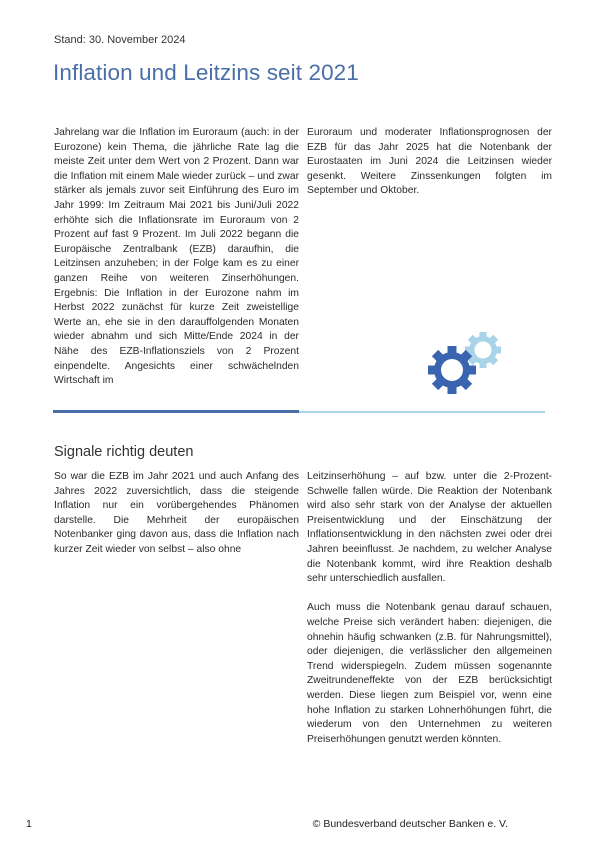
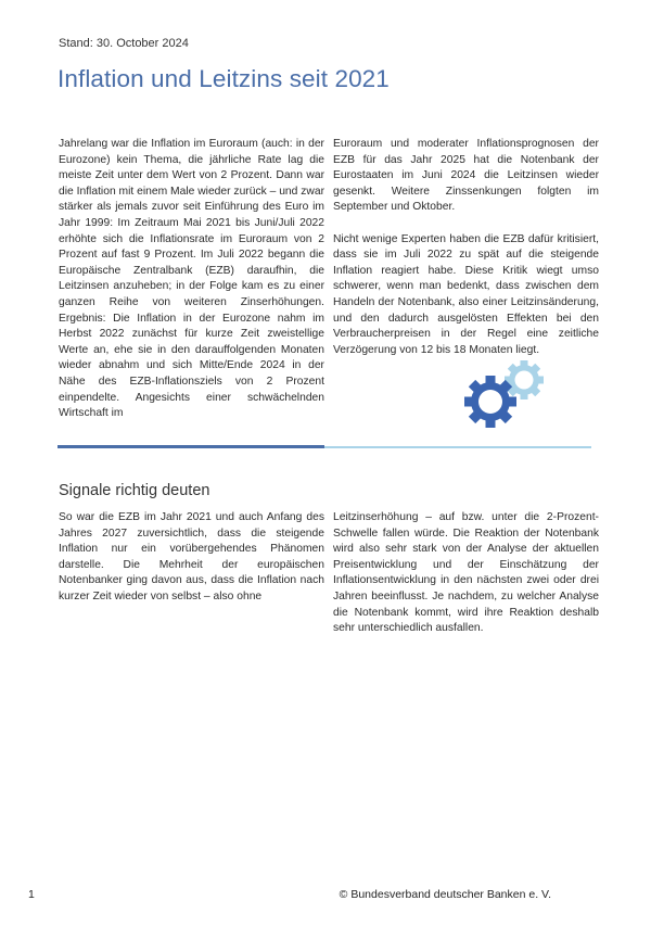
- Stand: 30. November 2024
+ Stand: 30. October 2024
  Inflation und Leitzins seit 2021
  Jahrelang war die Inflation im Euroraum (auch: in der Eurozone) kein Thema, die jährliche Rate lag die meiste Zeit unter dem Wert von 2 Prozent. Dann war die Inflation mit einem Male wieder zurück – und zwar stärker als jemals zuvor seit Einführung des Euro im Jahr 1999: Im Zeitraum Mai 2021 bis Juni/Juli 2022 erhöhte sich die Inflationsrate im Euroraum von 2 Prozent auf fast 9 Prozent. Im Juli 2022 begann die Europäische Zentralbank (EZB) daraufhin, die Leitzinsen an­zuheben; in der Folge kam es zu einer ganzen Reihe von weiteren Zinserhöhungen. Ergebnis: Die Inflation in der Eurozone nahm im Herbst 2022 zunächst für kurze Zeit zweistellige Werte an, ehe sie in den darauffolgenden Monaten wieder abnahm und sich Mitte/Ende 2024 in der Nähe des EZB-Inflationsziels von 2 Prozent einpendelte. Angesichts einer schwächelnden Wirtschaft im
  Euroraum und moderater Inflationsprognosen der EZB für das Jahr 2025 hat die Notenbank der Eurostaaten im Juni 2024 die Leitzinsen wieder gesenkt. Weitere Zinssenkungen folgten im September und Oktober.
+ Nicht wenige Experten haben die EZB dafür kritisiert, dass sie im Juli 2022 zu spät auf die steigende Inflation reagiert habe. Diese Kritik wiegt umso schwerer, wenn man bedenkt, dass zwischen dem Handeln der Notenbank, also einer Leitzinsänderung, und den dadurch ausgelösten Effekten bei den Verbraucherpreisen in der Regel eine zeitliche Verzögerung von 12 bis 18 Monaten liegt.
  Signale richtig deuten
- So war die EZB im Jahr 2021 und auch Anfang des Jahres 2022 zuversichtlich, dass die steigende Inflation nur ein vorübergehendes Phänomen darstelle. Die Mehrheit der europäischen Notenbanker ging davon aus, dass die Inflation nach kurzer Zeit wieder von selbst – also ohne
+ So war die EZB im Jahr 2021 und auch Anfang des Jahres 2027 zuversichtlich, dass die steigende Inflation nur ein vorübergehendes Phänomen darstelle. Die Mehrheit der europäischen Notenbanker ging davon aus, dass die Inflation nach kurzer Zeit wieder von selbst – also ohne
  Leitzinserhöhung – auf bzw. unter die 2-Prozent-Schwelle fallen würde. Die Reaktion der Notenbank wird also sehr stark von der Analyse der aktuellen Preisentwicklung und der Einschätzung der Inflationsentwicklung in den nächsten zwei oder drei Jahren beeinflusst. Je nachdem, zu welcher Analyse die Notenbank kommt, wird ihre Reaktion deshalb sehr unterschiedlich ausfallen.
- Auch muss die Notenbank genau darauf schauen, welche Preise sich verändert haben: diejenigen, die ohnehin häufig schwanken (z.B. für Nahrungsmittel), oder diejenigen, die verlässlicher den allgemeinen Trend widerspiegeln. Zudem müssen sogenannte Zweitrundeneffekte von der EZB berücksichtigt werden. Diese liegen zum Beispiel vor, wenn eine hohe Inflation zu starken Lohnerhöhungen führt, die wiederum von den Unternehmen zu weiteren Preiserhöhungen genutzt werden könnten.
  1
  © Bundesverband deutscher Banken e. V.
